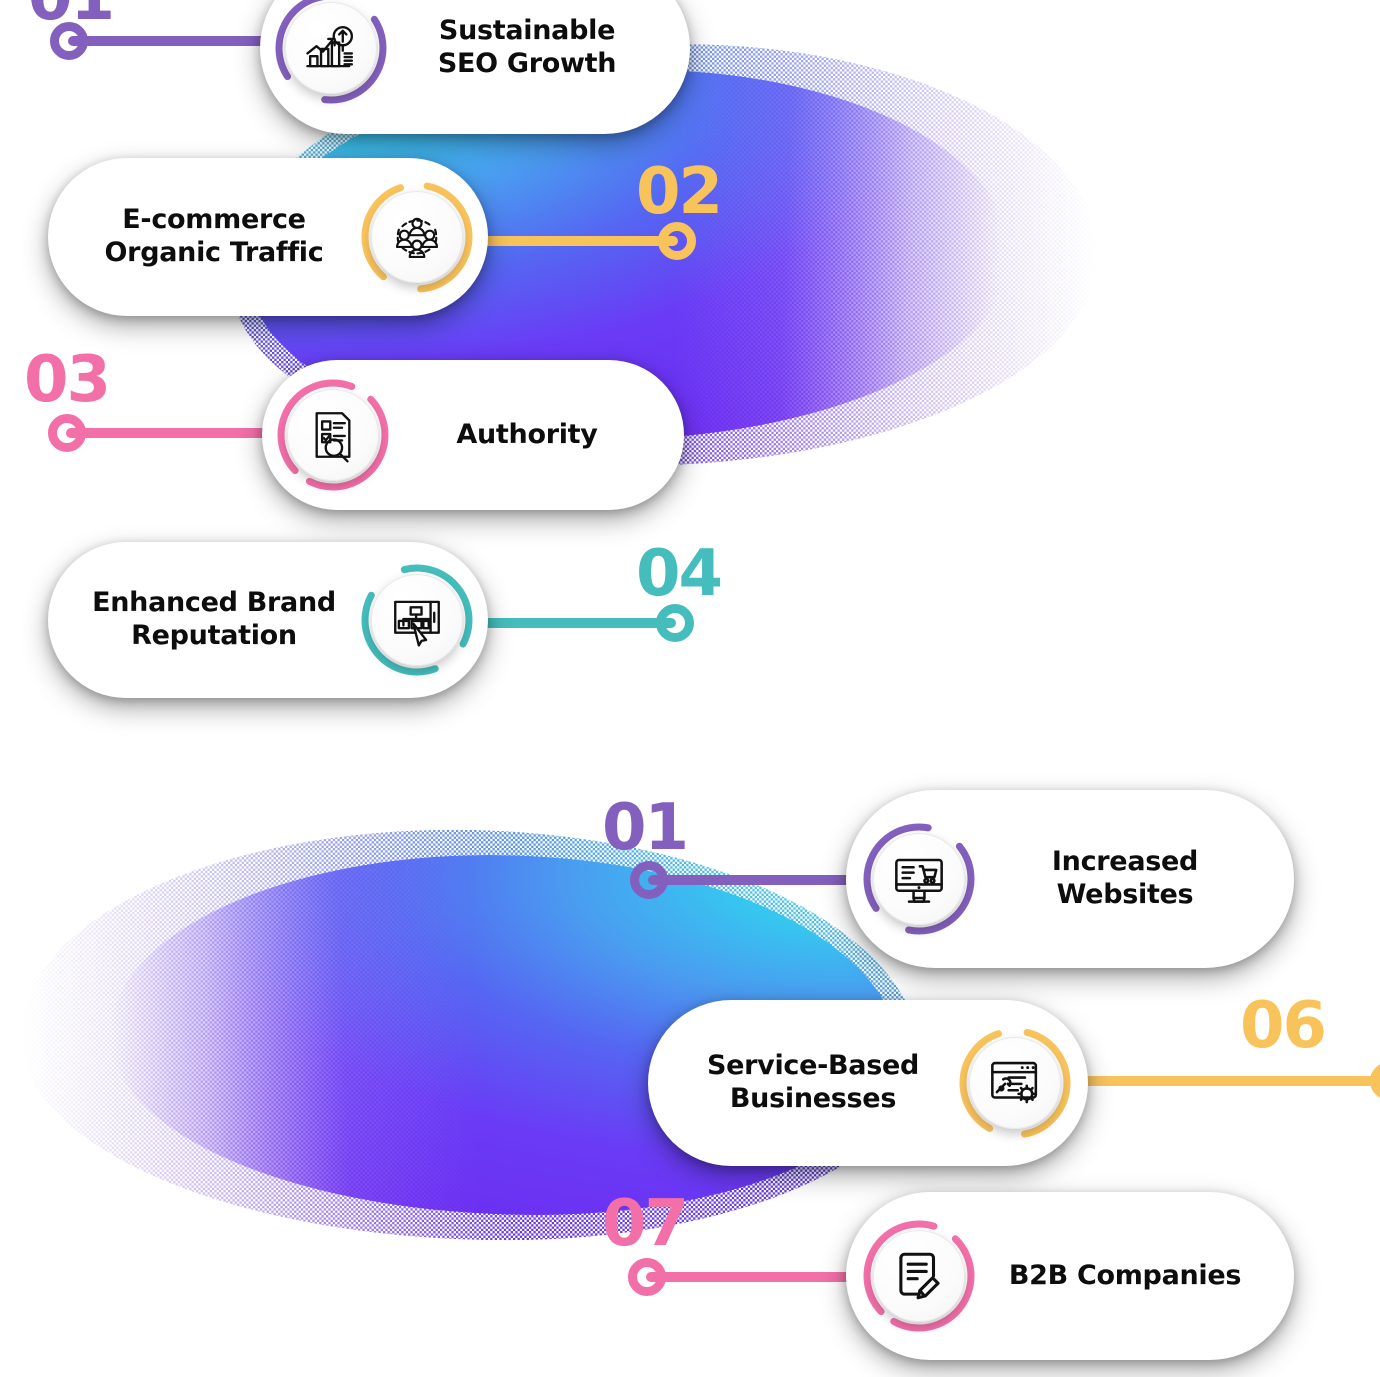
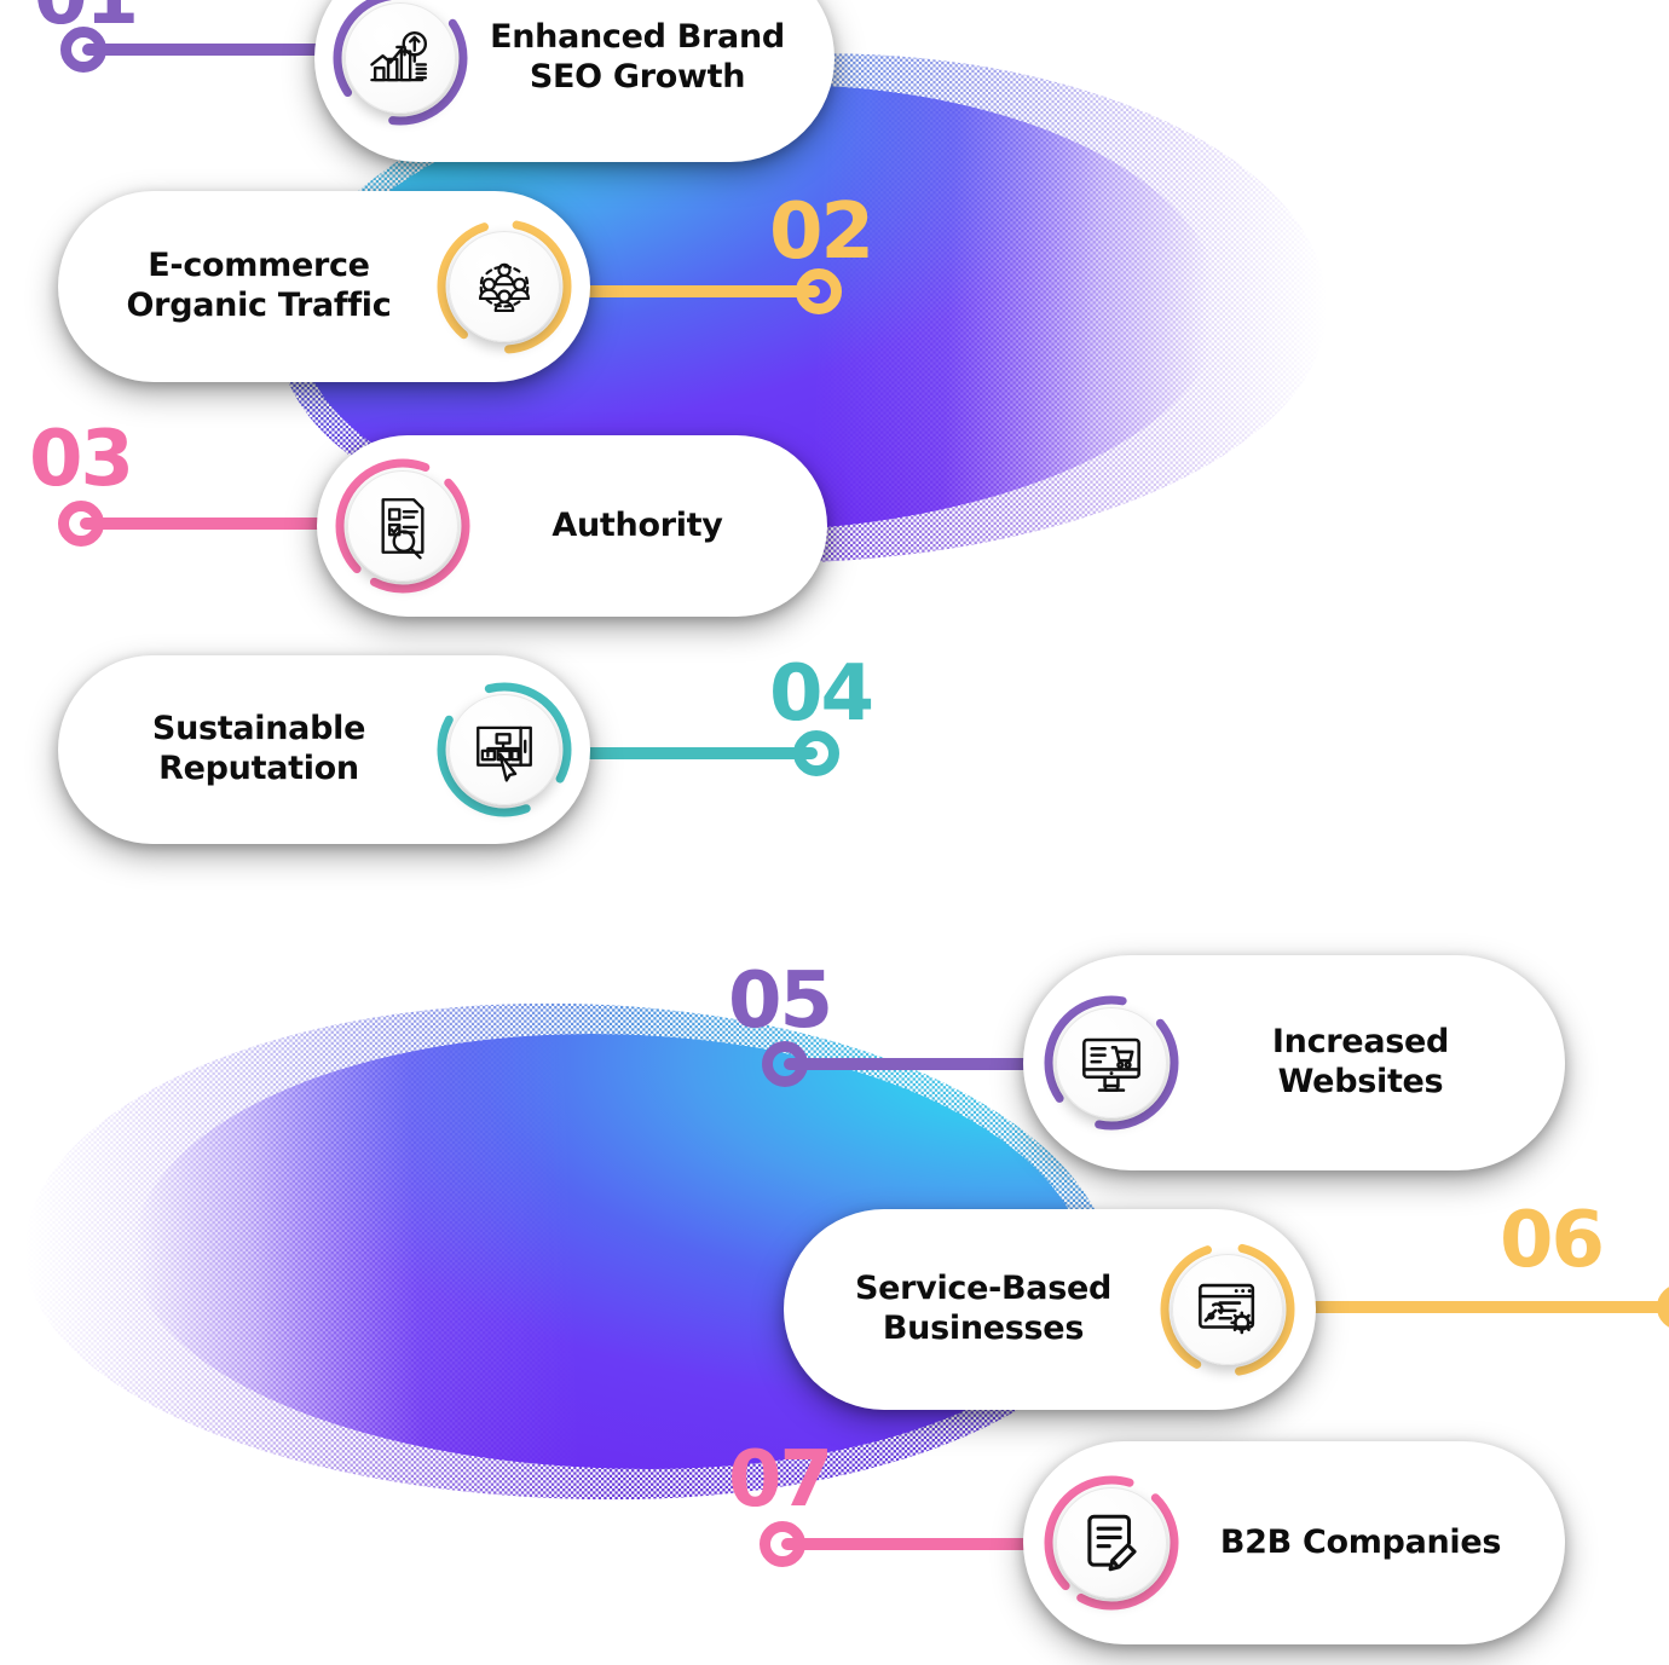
- Sustainable
+ Enhanced Brand
  SEO Growth
  02
  E-commerce
  Organic Traffic
  03
  Authority
  04
- Enhanced Brand
+ Sustainable
  Reputation
- 01
+ 05
  Increased
  Websites
  06
  Service-Based
  Businesses
  07
  B2B Companies
